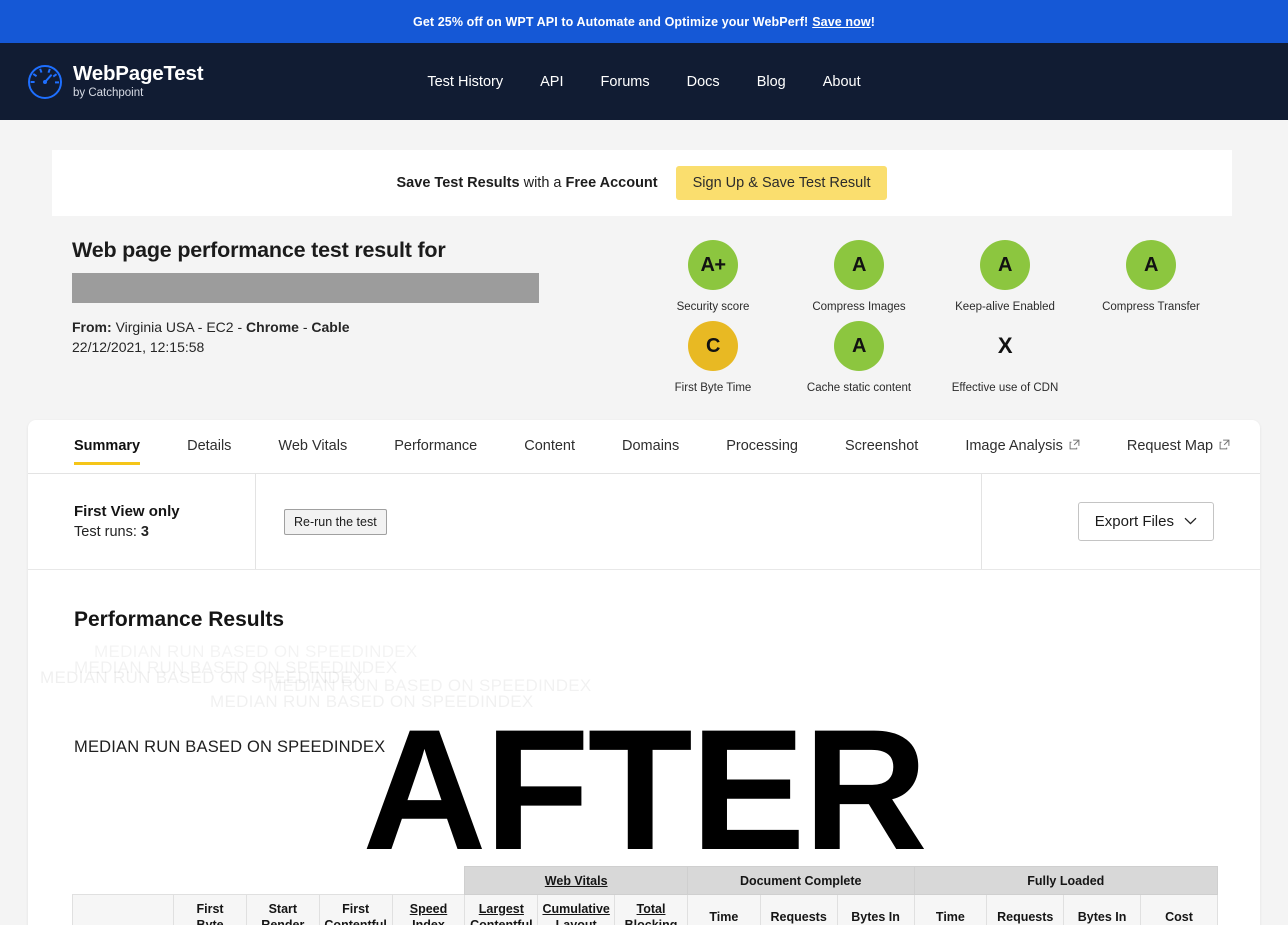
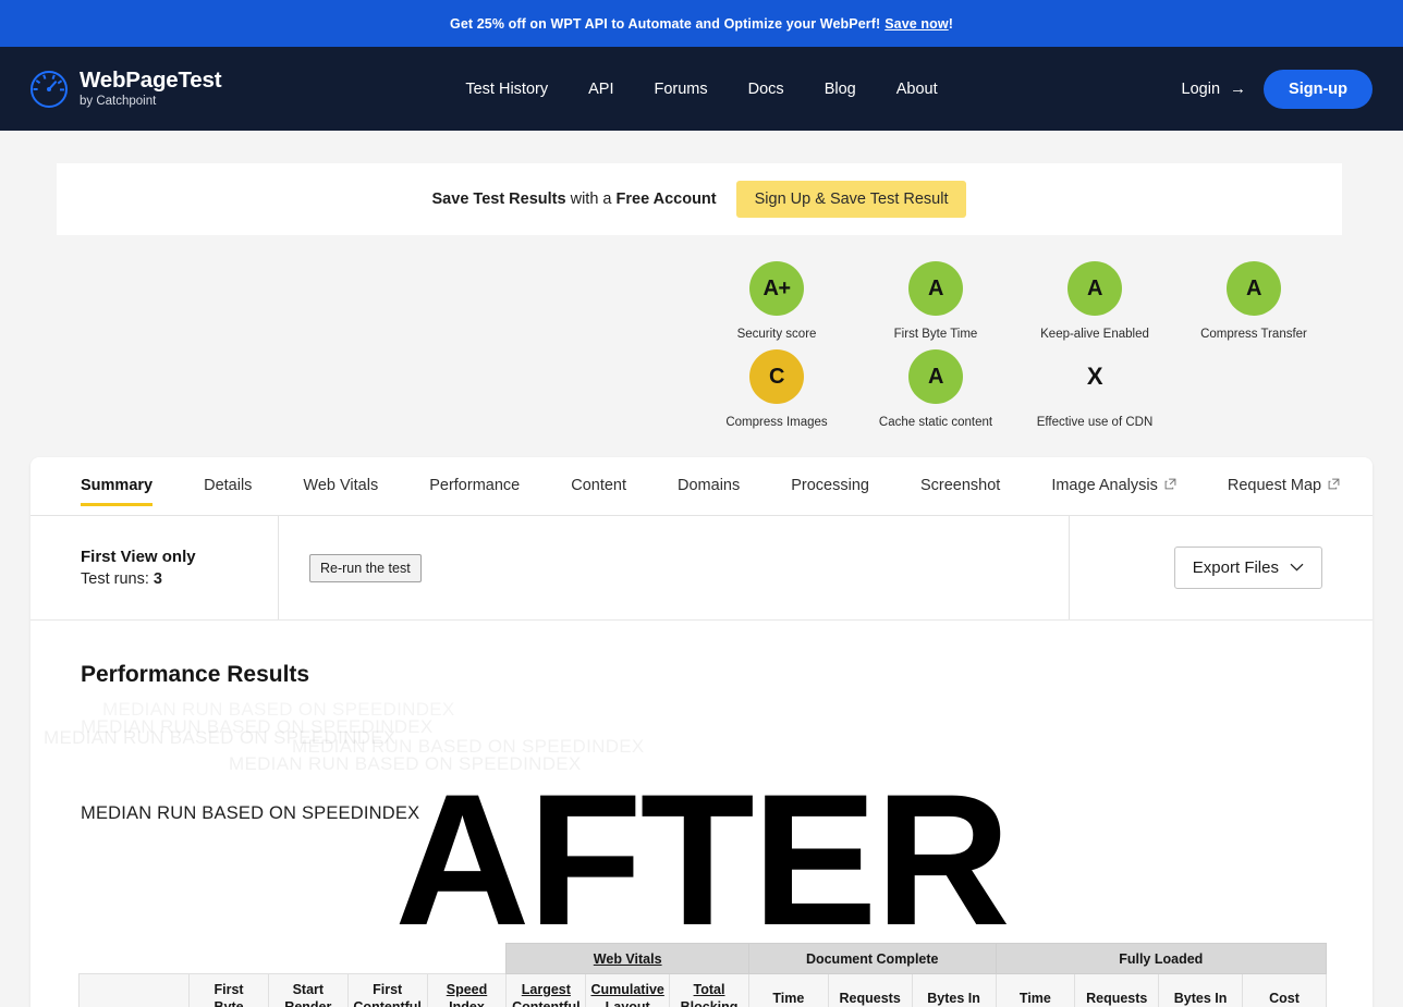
  Get 25% off on WPT API to Automate and Optimize your WebPerf!
  Save now
  !
  WebPageTest
  by Catchpoint
  Test History
  API
  Forums
  Docs
  Blog
  About
+ Login
+ →
+ Sign-up
  Save Test Results with a Free Account
  Sign Up & Save Test Result
- Web page performance test result for
- From: Virginia USA - EC2 - Chrome - Cable
- 22/12/2021, 12:15:58
  A+
  Security score
  A
- Compress Images
+ First Byte Time
  A
  Keep-alive Enabled
  A
  Compress Transfer
  C
- First Byte Time
+ Compress Images
  A
  Cache static content
  X
  Effective use of CDN
  Summary
  Details
  Web Vitals
  Performance
  Content
  Domains
  Processing
  Screenshot
  Image Analysis
  Request Map
  First View only
  Test runs: 3
  Re-run the test
  Export Files
  Performance Results
  MEDIAN RUN BASED ON SPEEDINDEX
  MEDIAN RUN BASED ON SPEEDINDEX
  MEDIAN RUN BASED ON SPEEDINDEX
  MEDIAN RUN BASED ON SPEEDINDEX
  	Web Vitals	Document Complete	Fully Loaded
  AFTER
